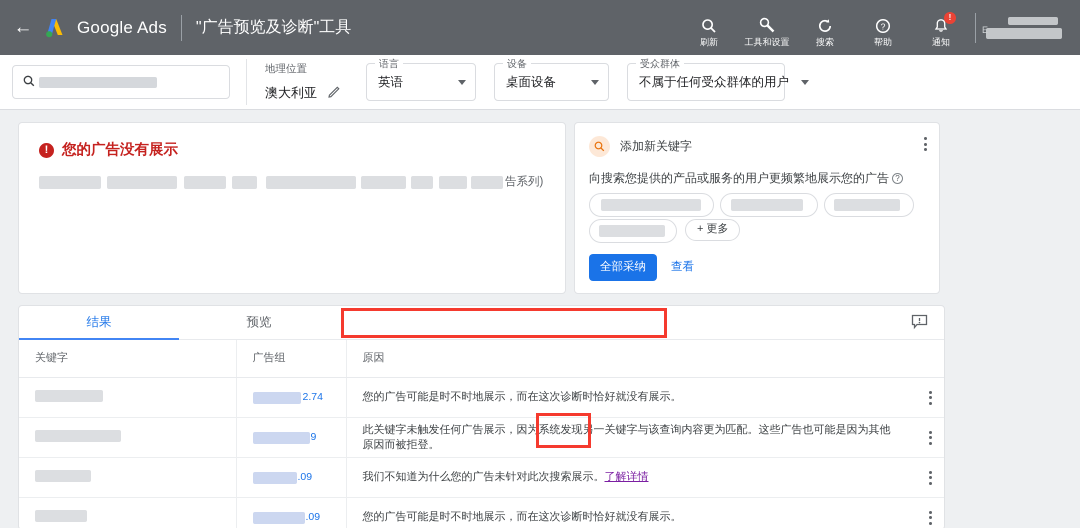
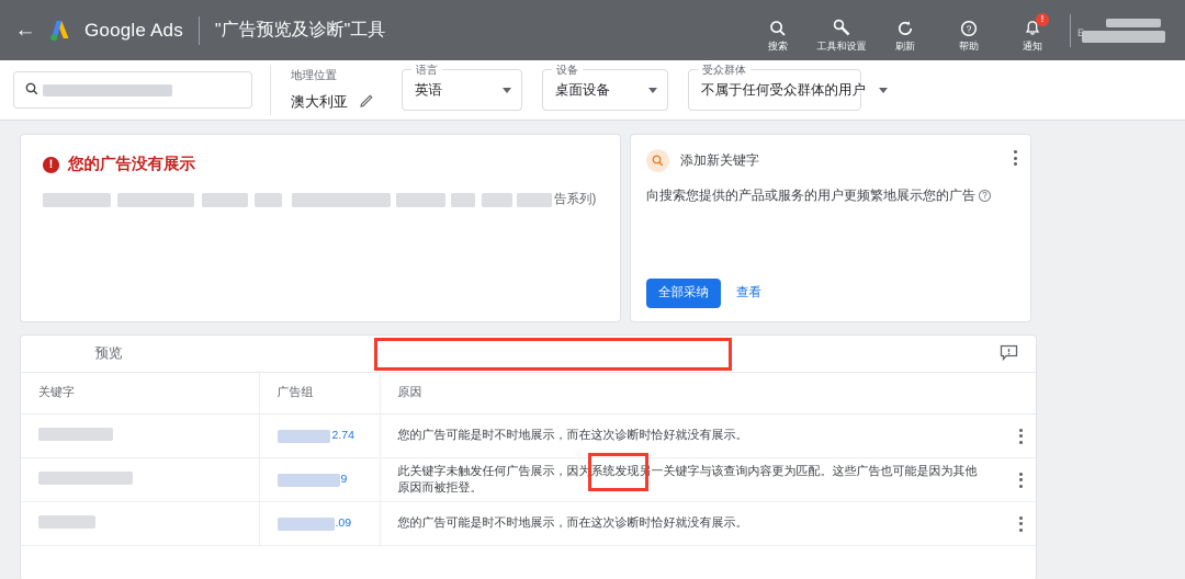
  ←
  Google Ads
  "广告预览及诊断"工具
- 刷新
+ 搜索
  工具和设置
- 搜索
+ 刷新
  ?
  帮助
  !
  通知
  E
  地理位置
  澳大利亚
  语言
  英语
  设备
  桌面设备
  受众群体
  不属于任何受众群体的用户
  !
  您的广告没有展示
  告系列)
  添加新关键字
  向搜索您提供的产品或服务的用户更频繁地展示您的广告 ?
- + 更多
  全部采纳
  查看
- 结果
  预览
  关键字	广告组	原因
  	2.74	您的广告可能是时不时地展示，而在这次诊断时恰好就没有展示。
  	9	此关键字未触发任何广告展示，因为系统发现另一关键字与该查询内容更为匹配。这些广告也可能是因为其他原因而被拒登。
- 	.09	我们不知道为什么您的广告未针对此次搜索展示。了解详情
  	.09	您的广告可能是时不时地展示，而在这次诊断时恰好就没有展示。
